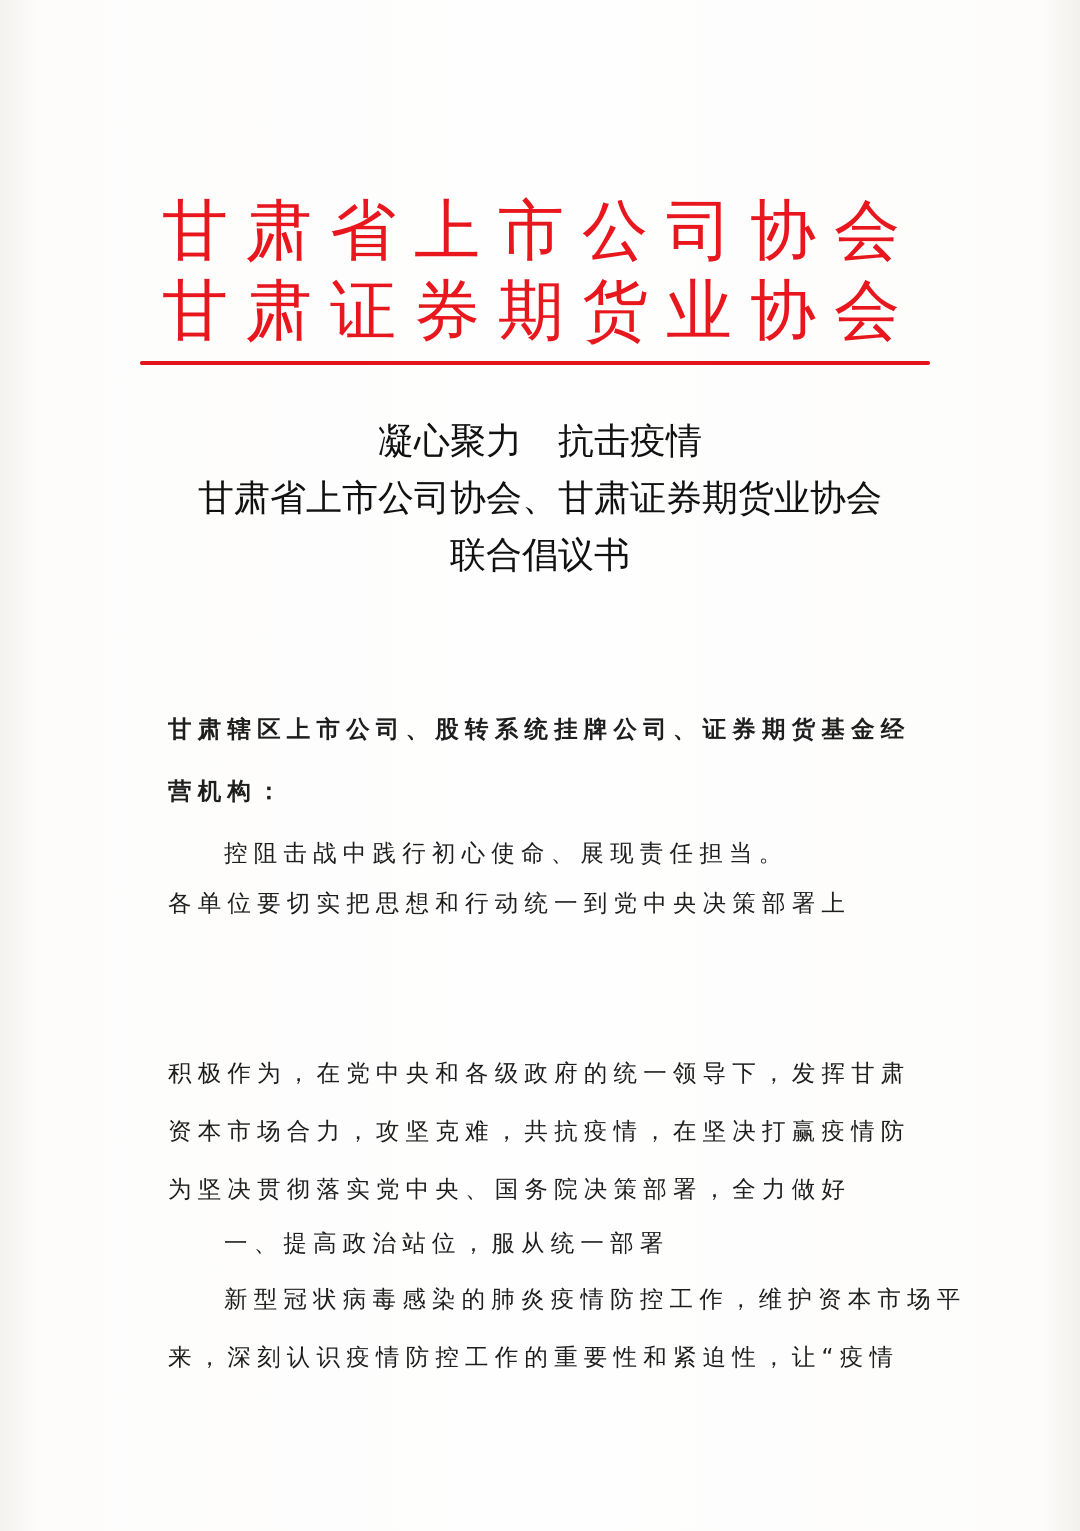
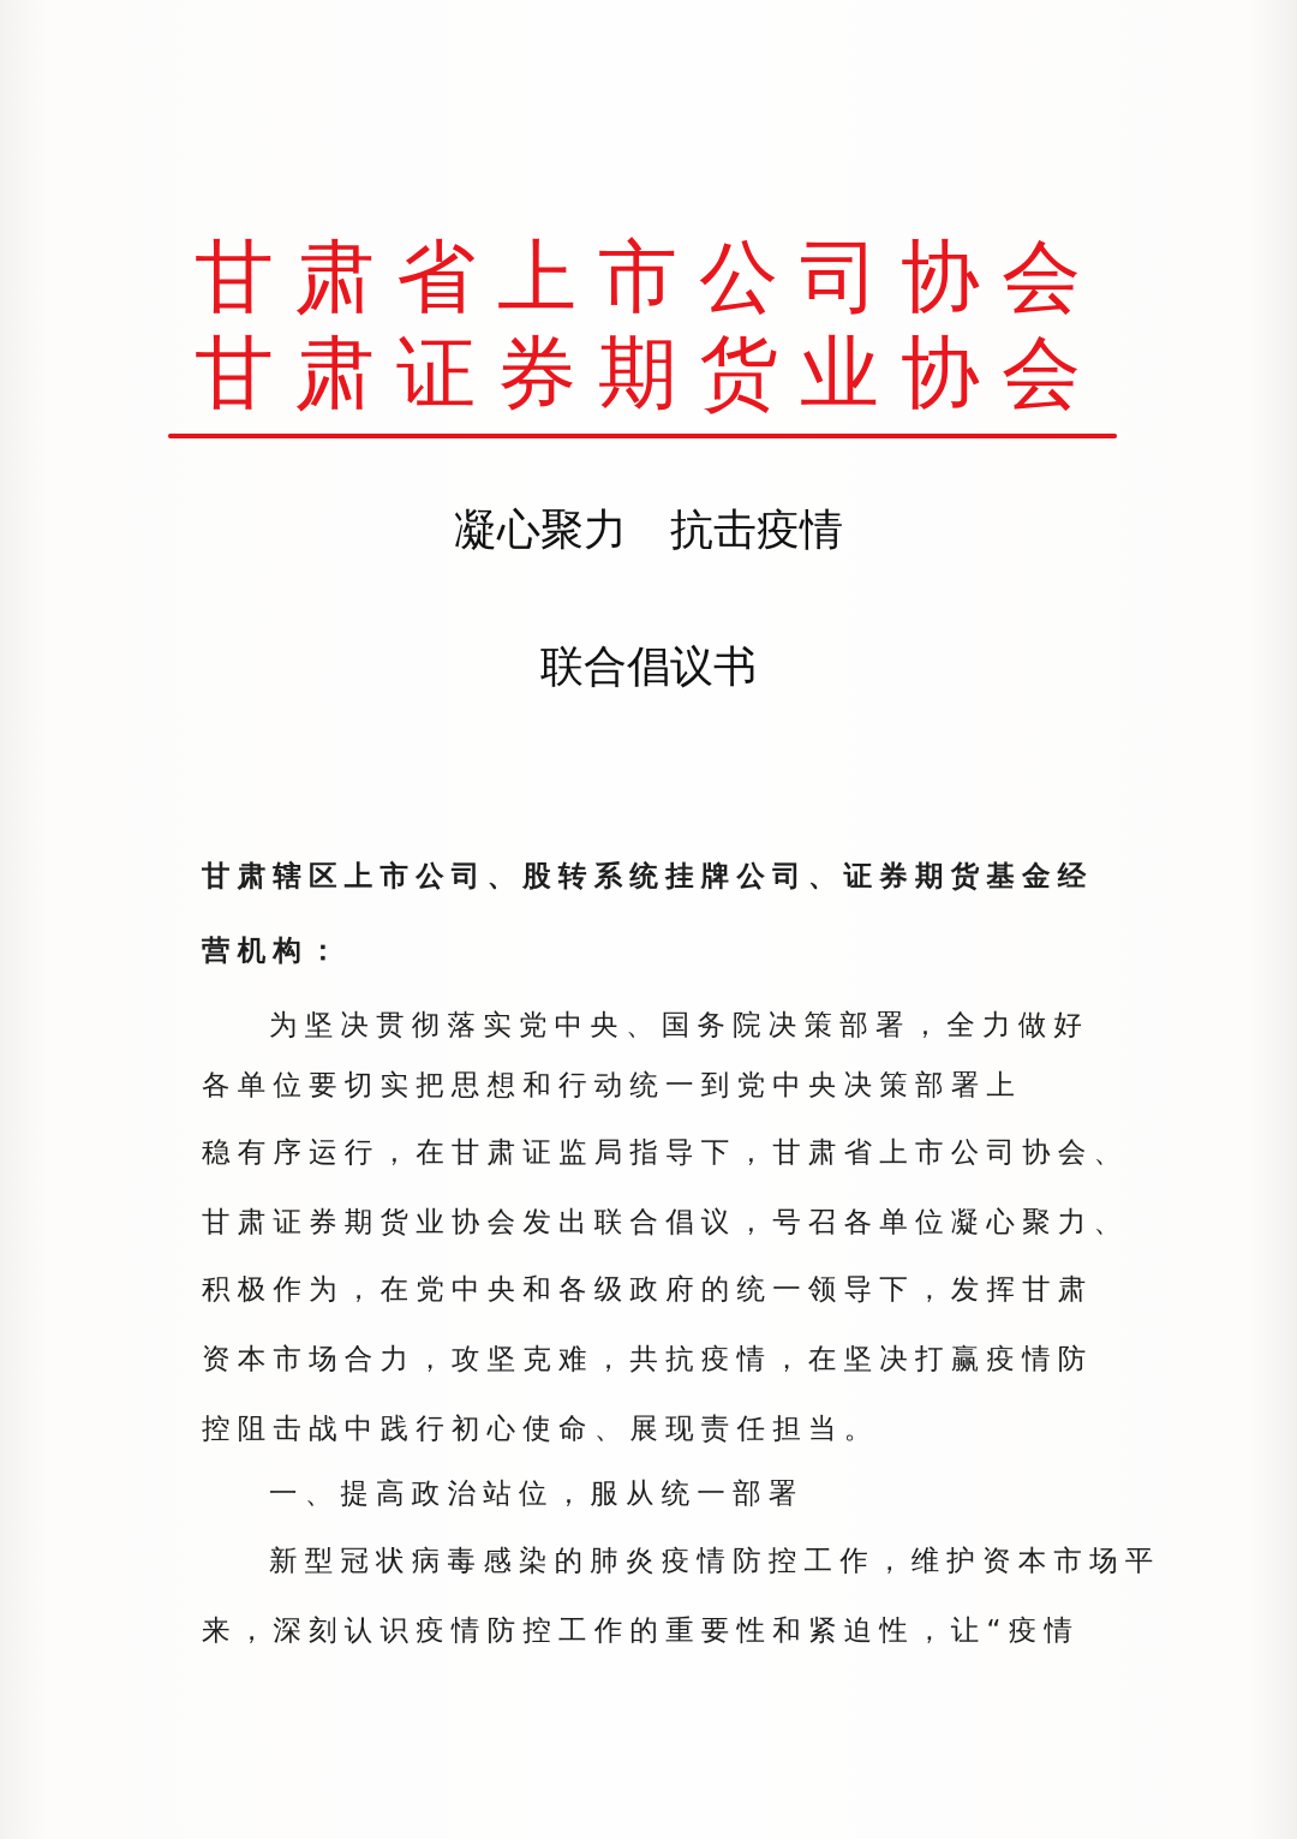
  甘肃省上市公司协会
  甘肃证券期货业协会
  凝心聚力 抗击疫情
- 甘肃省上市公司协会、甘肃证券期货业协会
  联合倡议书
  甘肃辖区上市公司、股转系统挂牌公司、证券期货基金经
  营机构：
- 控阻击战中践行初心使命、展现责任担当。
+ 为坚决贯彻落实党中央、国务院决策部署，全力做好
  各单位要切实把思想和行动统一到党中央决策部署上
+ 稳有序运行，在甘肃证监局指导下，甘肃省上市公司协会、
+ 甘肃证券期货业协会发出联合倡议，号召各单位凝心聚力、
  积极作为，在党中央和各级政府的统一领导下，发挥甘肃
  资本市场合力，攻坚克难，共抗疫情，在坚决打赢疫情防
- 为坚决贯彻落实党中央、国务院决策部署，全力做好
+ 控阻击战中践行初心使命、展现责任担当。
  一、提高政治站位，服从统一部署
  新型冠状病毒感染的肺炎疫情防控工作，维护资本市场平
  来，深刻认识疫情防控工作的重要性和紧迫性，让“疫情
